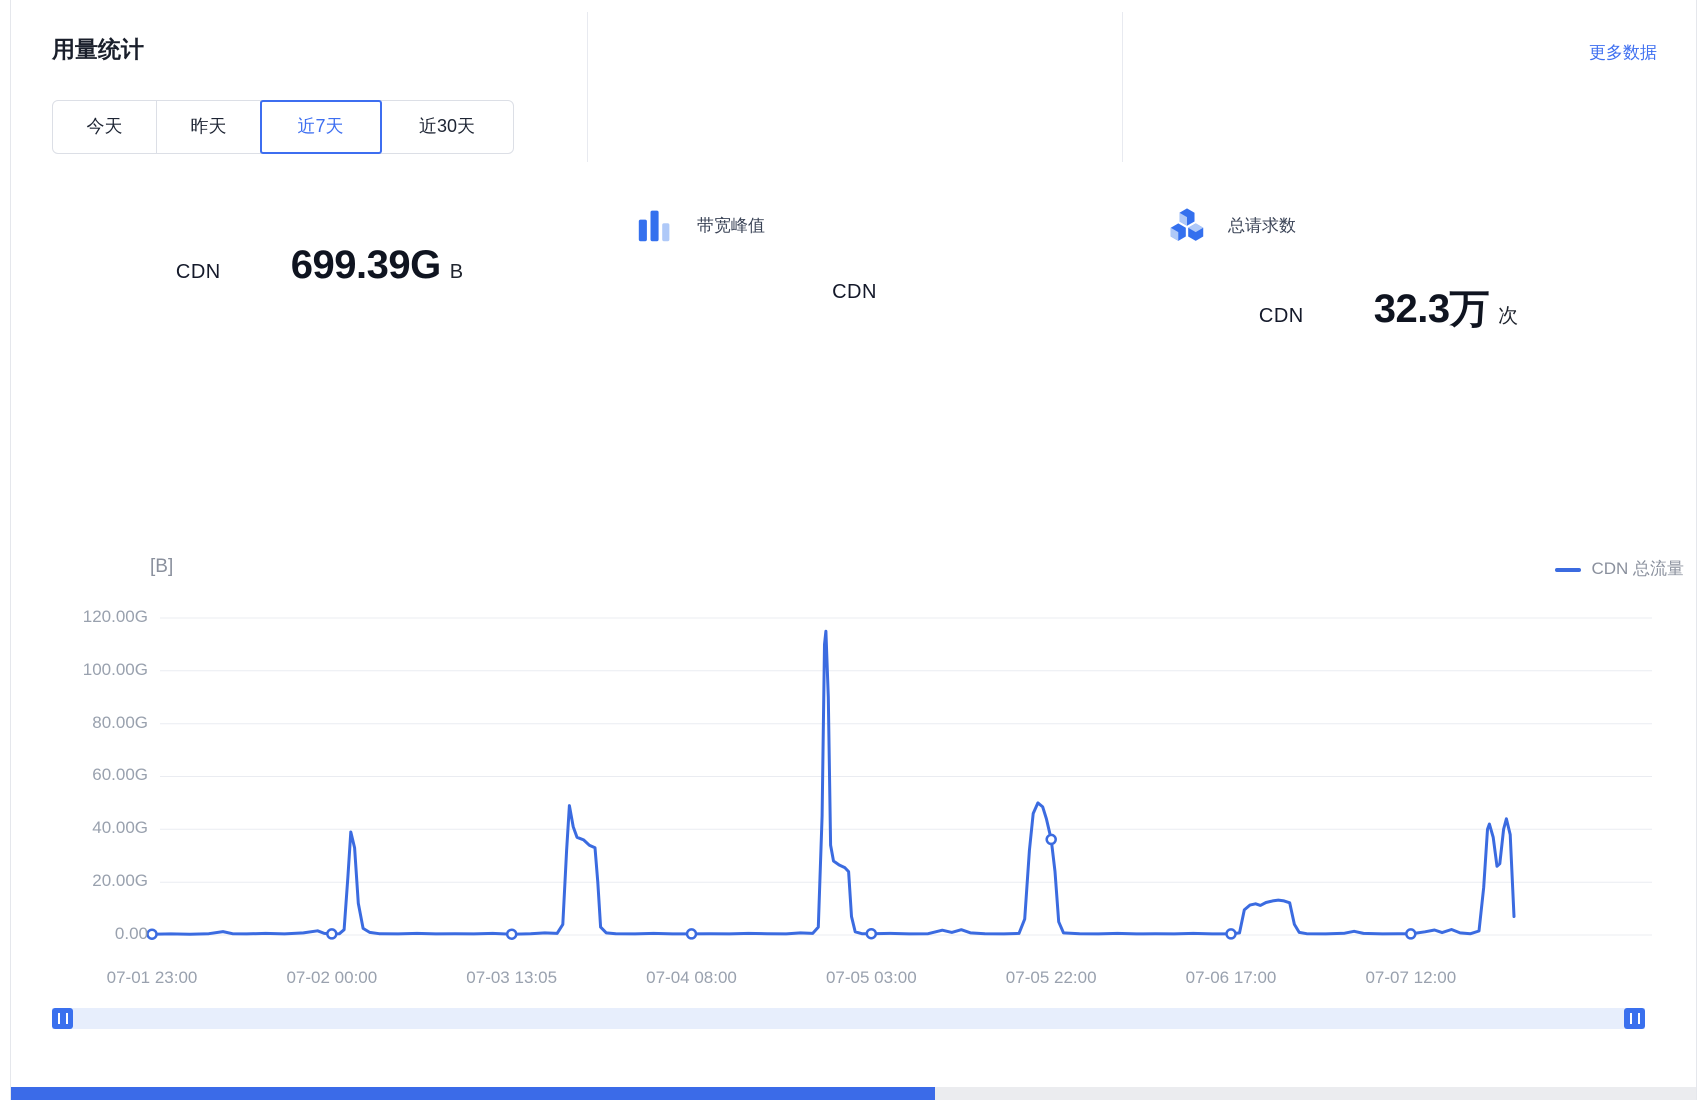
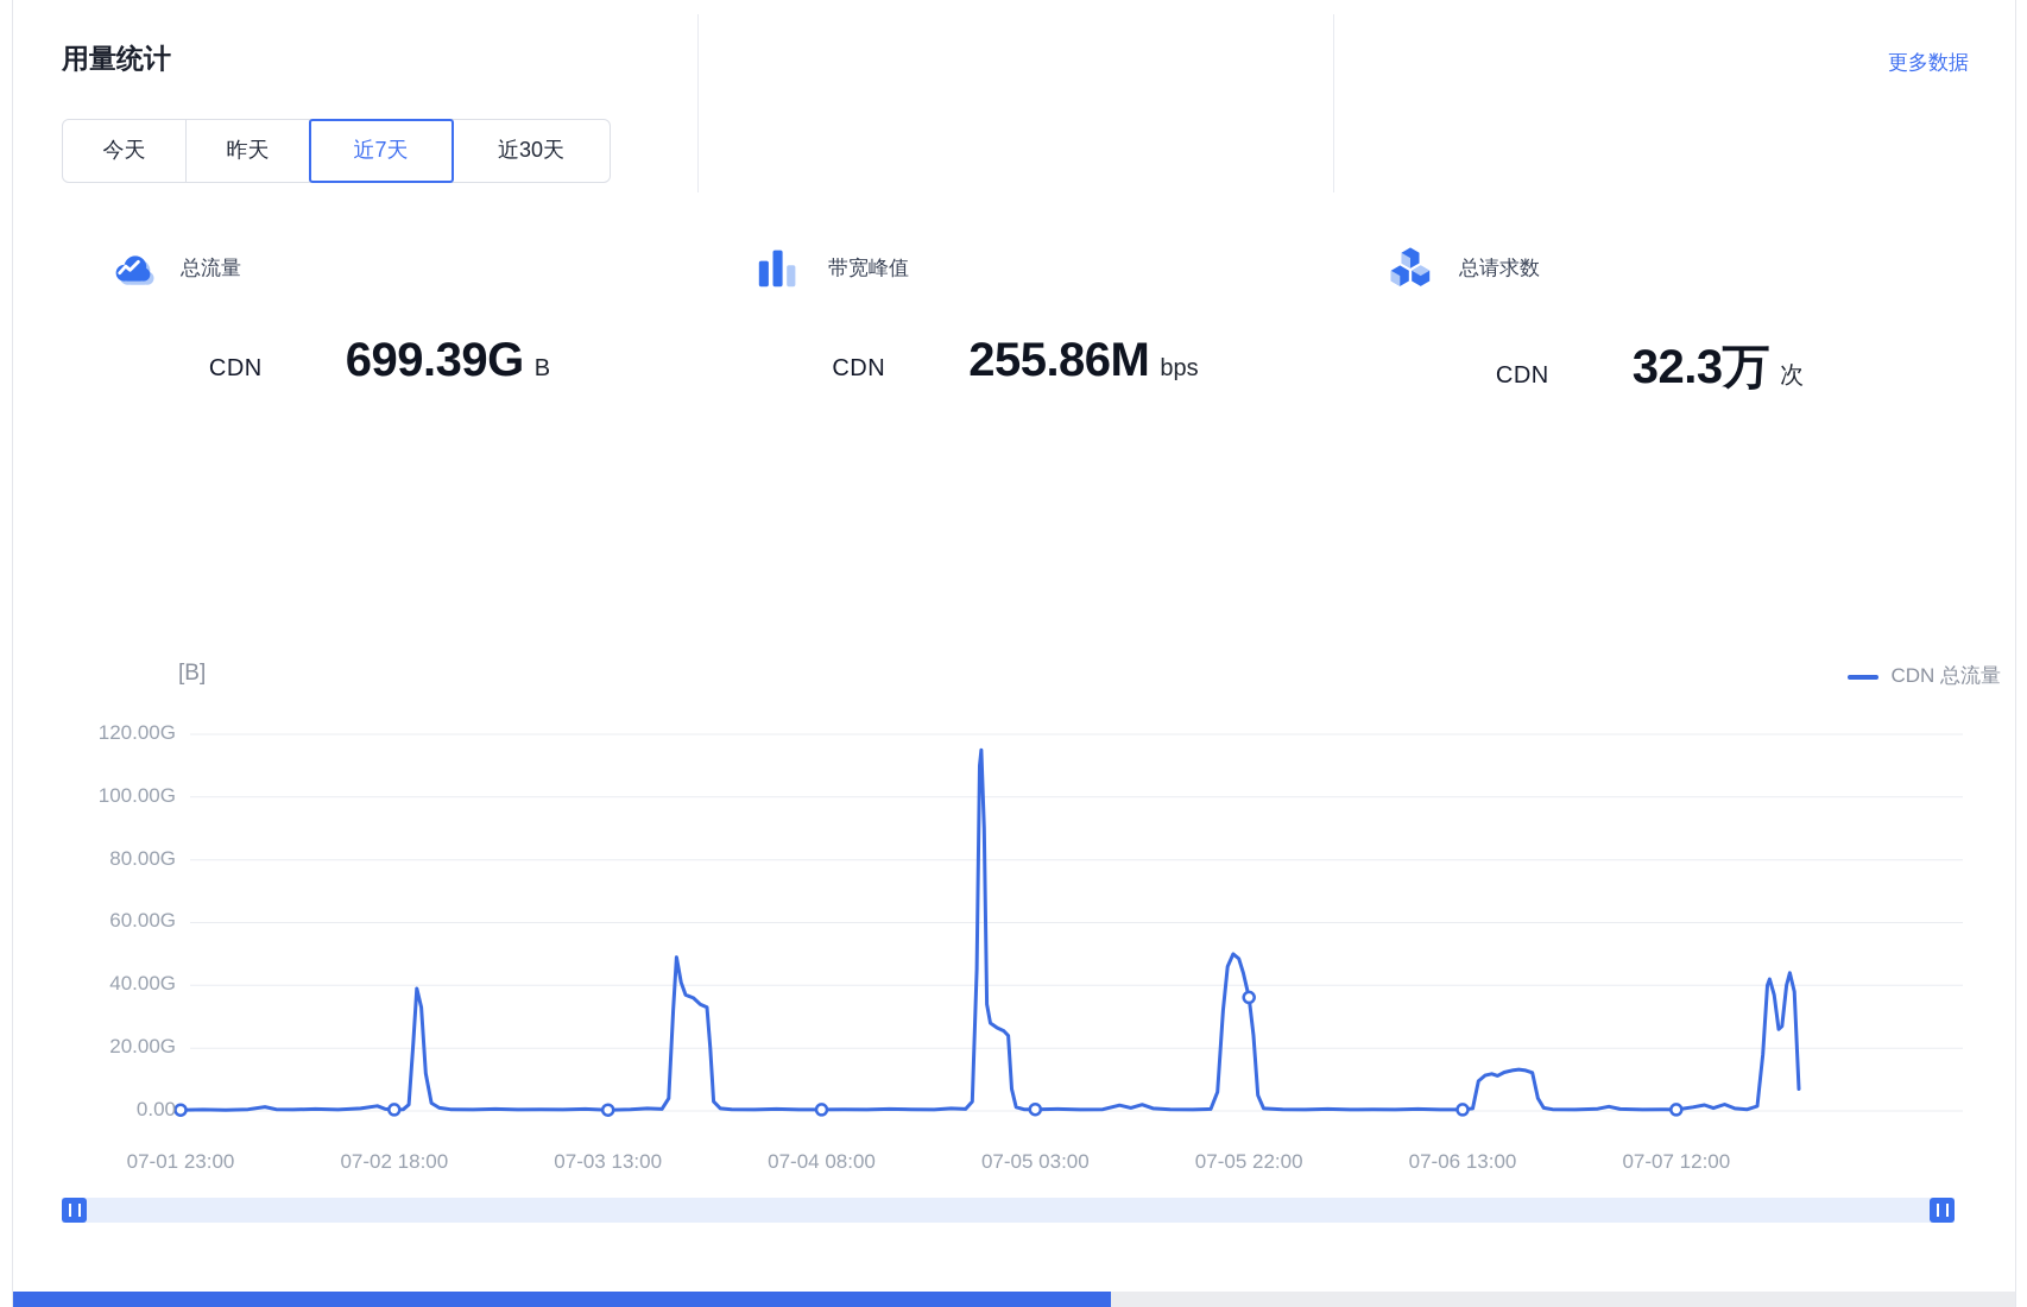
  用量统计
  更多数据
  今天
  昨天
  近7天
  近30天
+ 总流量
  CDN
  699.39G
  B
  带宽峰值
  CDN
+ 255.86M
+ bps
  总请求数
  CDN
  32.3万
  次
  [B]
  CDN 总流量
  120.00G
  100.00G
  80.00G
  60.00G
  40.00G
  20.00G
  0.00
  07-01 23:00
- 07-02 00:00
+ 07-02 18:00
- 07-03 13:05
+ 07-03 13:00
  07-04 08:00
  07-05 03:00
  07-05 22:00
- 07-06 17:00
+ 07-06 13:00
  07-07 12:00
